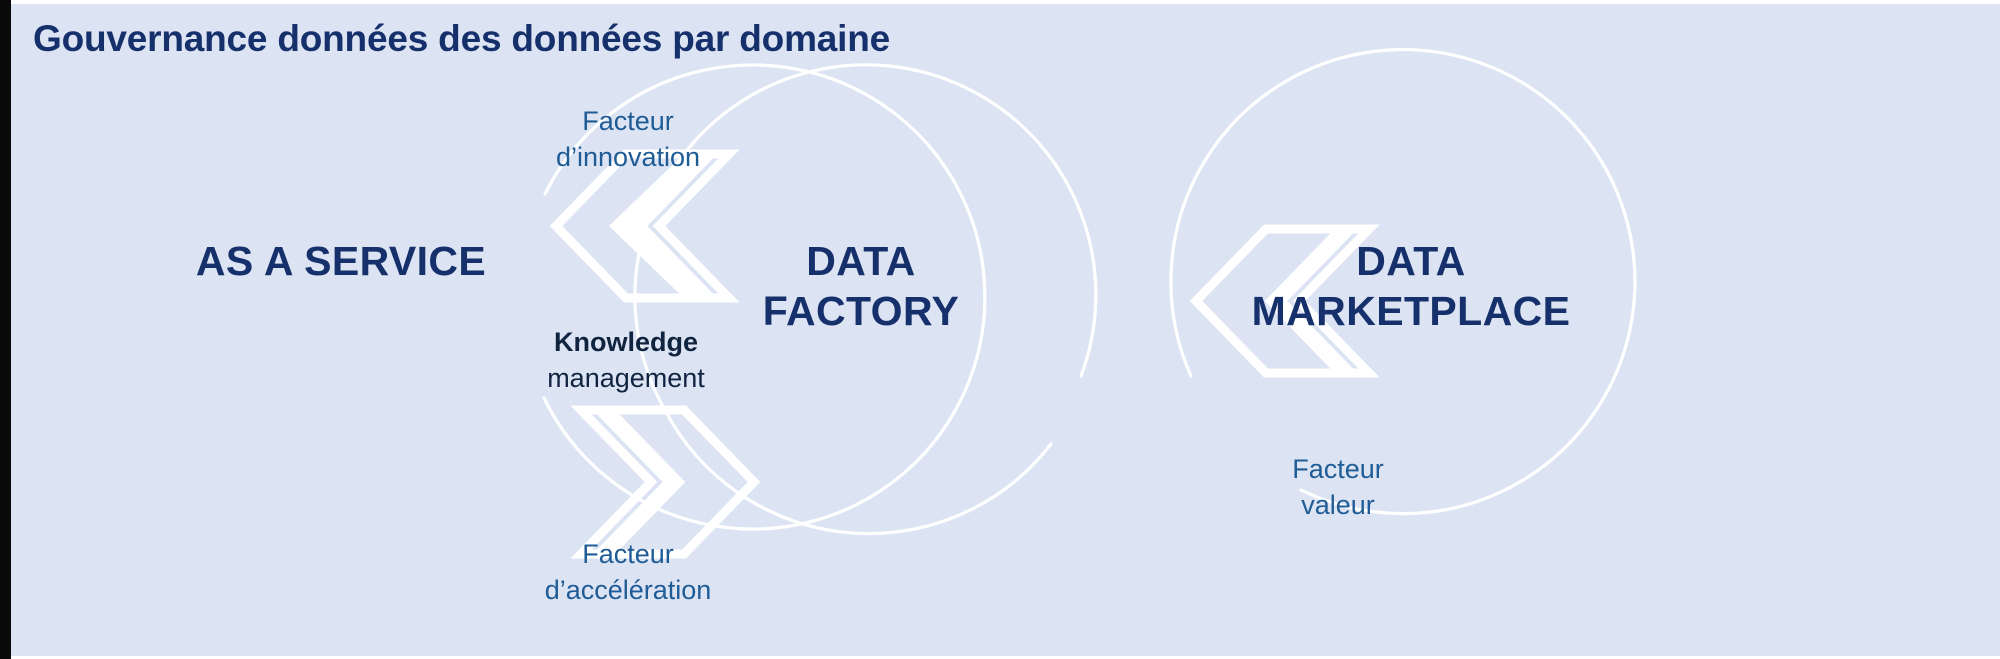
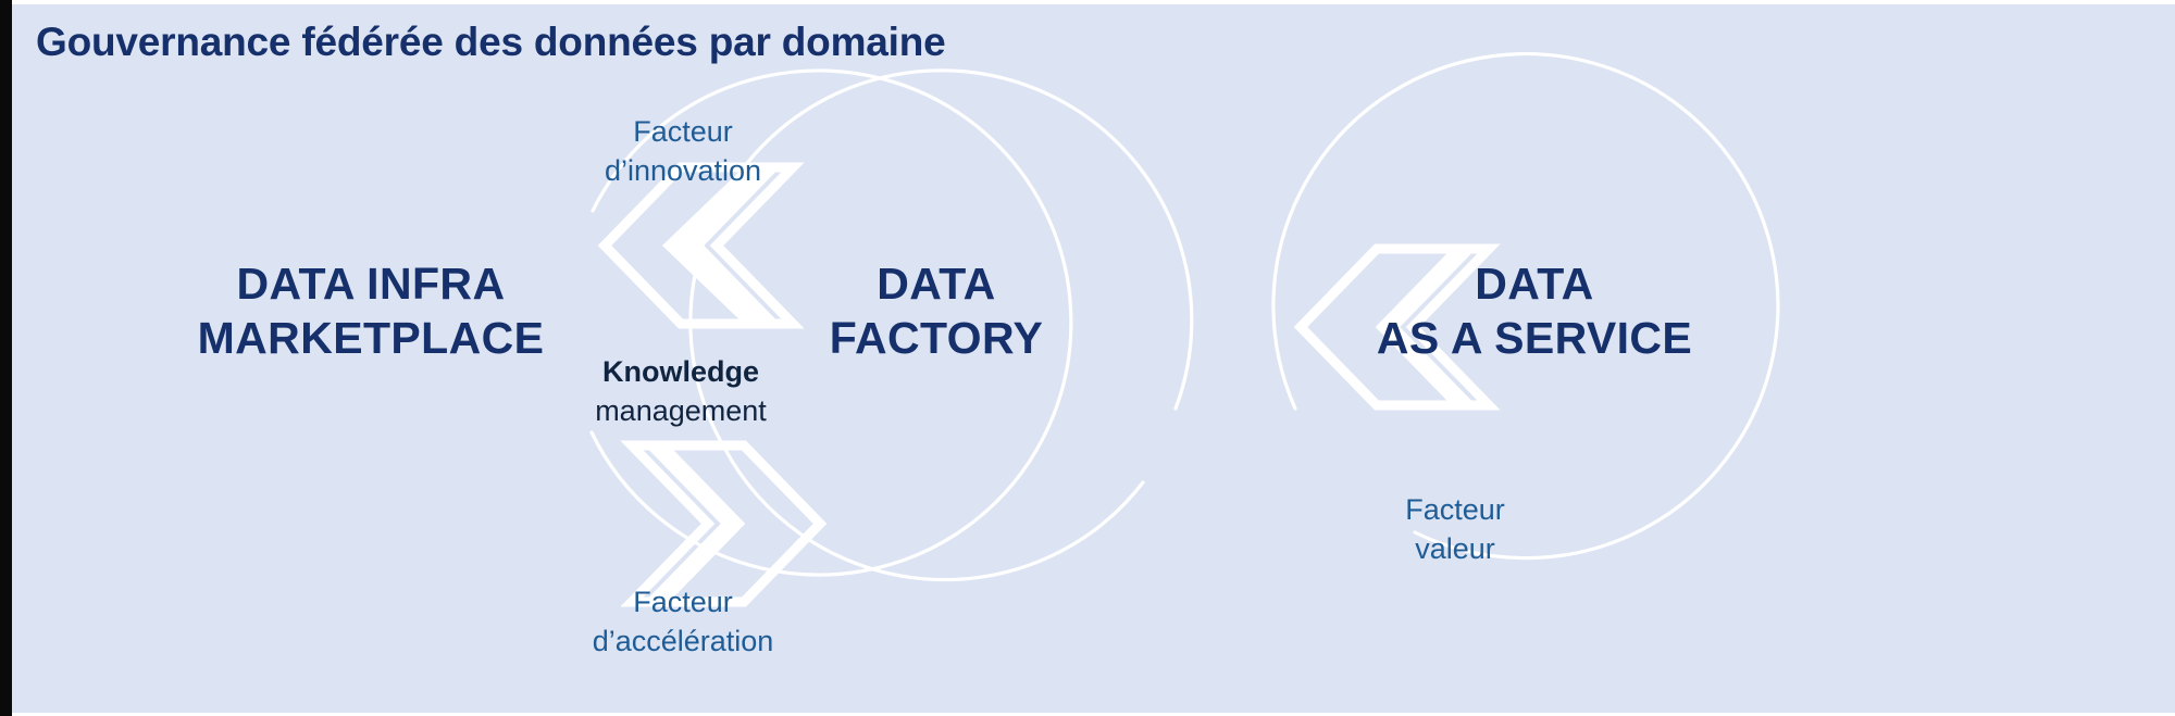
- Gouvernance données des données par domaine
+ Gouvernance fédérée des données par domaine
+ DATA INFRA
- AS A SERVICE
+ MARKETPLACE
  DATA
  FACTORY
  DATA
- MARKETPLACE
+ AS A SERVICE
  Facteur
  d’innovation
  Facteur
  d’accélération
  Facteur
  valeur
  Knowledge
  management
